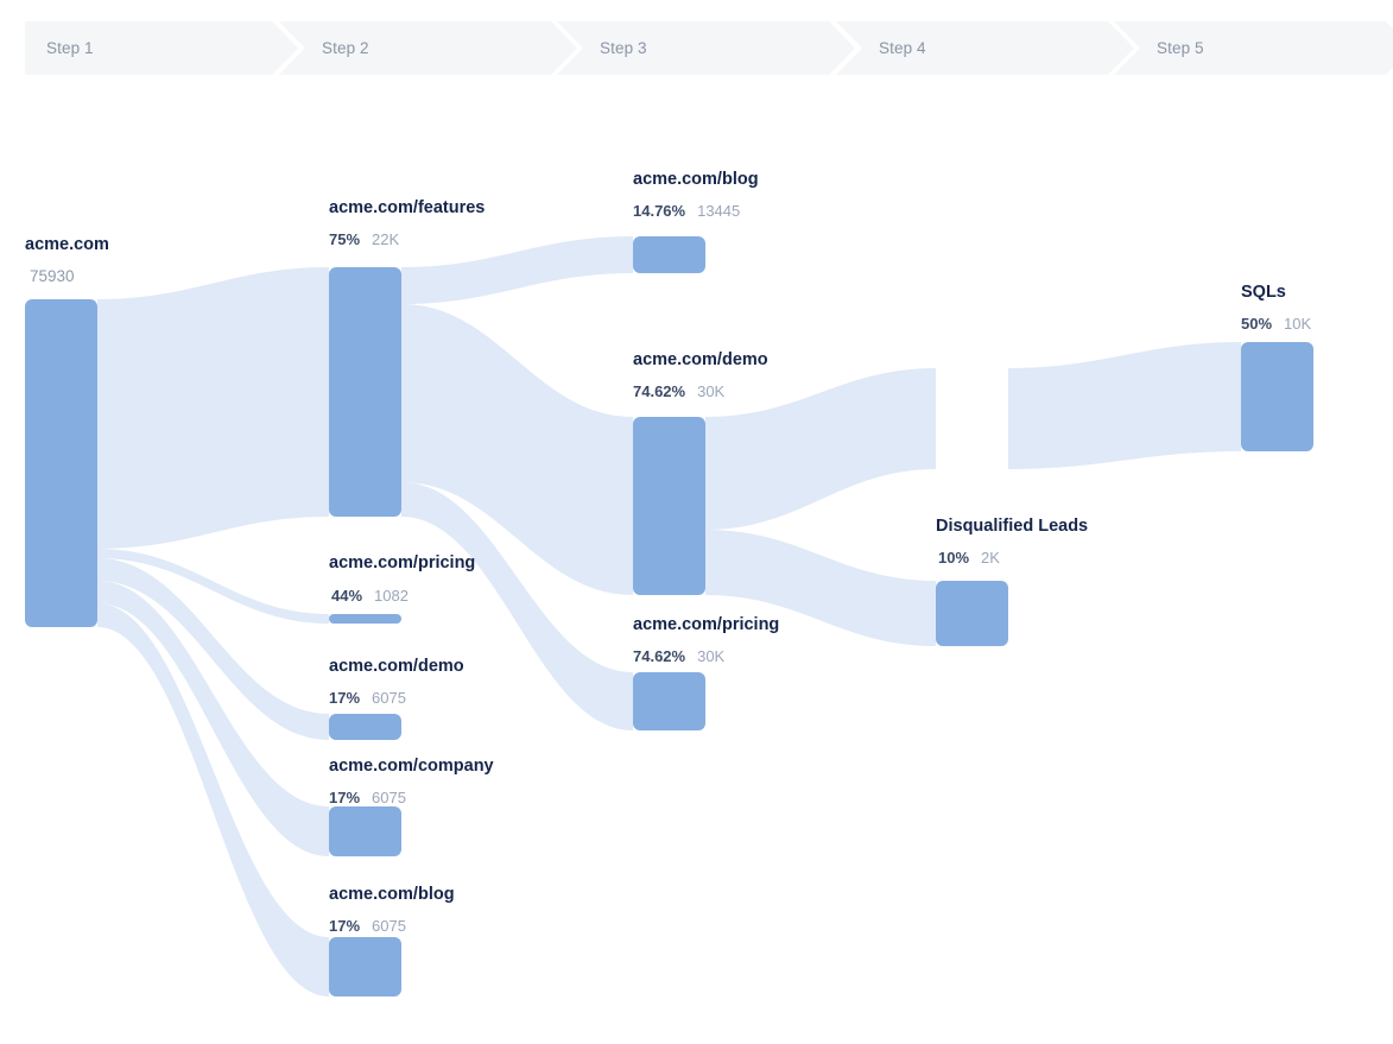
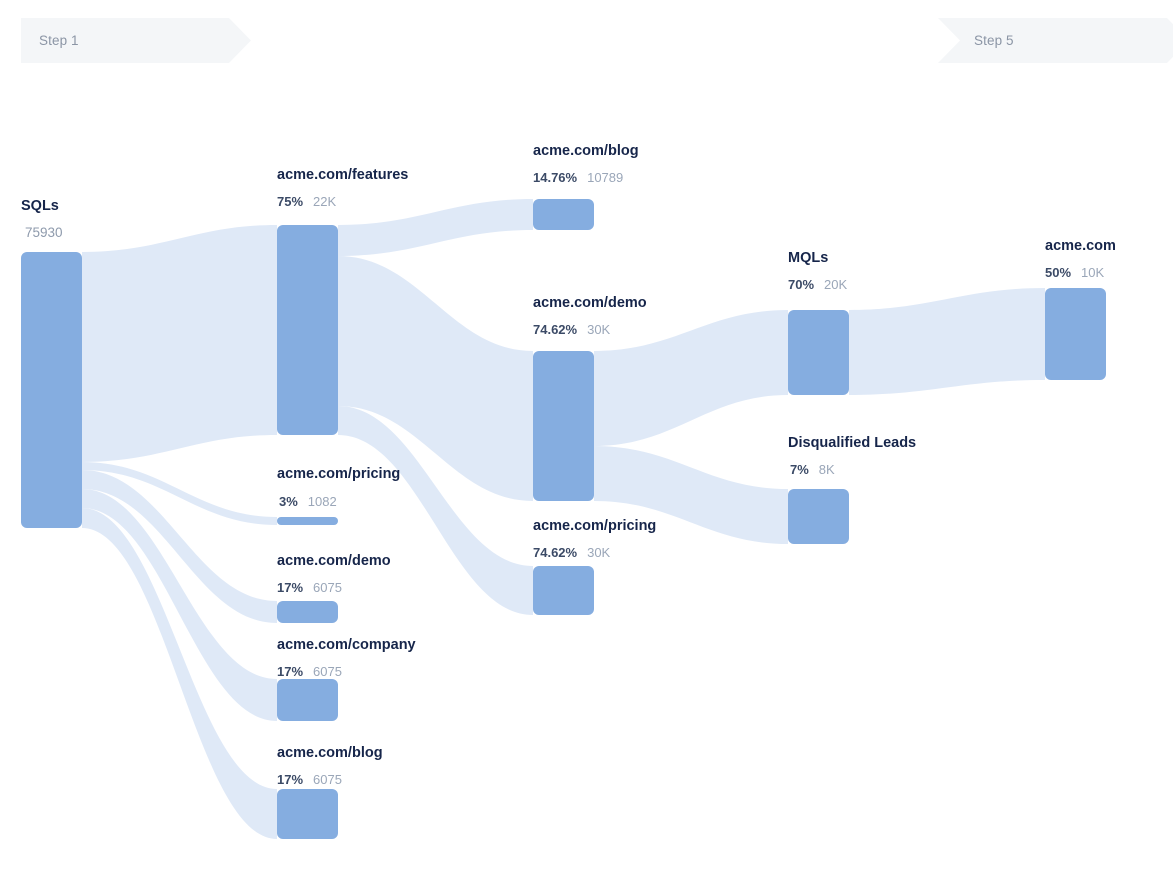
  Step 1
- Step 2
- Step 3
- Step 4
  Step 5
- acme.com
+ SQLs
  75930
  acme.com/features
  75%
  22K
  acme.com/pricing
- 44%
+ 3%
  1082
  acme.com/demo
  17%
  6075
  acme.com/company
  17%
  6075
  acme.com/blog
  17%
  6075
  acme.com/blog
  14.76%
- 13445
+ 10789
  acme.com/demo
  74.62%
  30K
  acme.com/pricing
  74.62%
  30K
+ MQLs
+ 70%
+ 20K
  Disqualified Leads
- 10%
+ 7%
- 2K
+ 8K
- SQLs
+ acme.com
  50%
  10K
